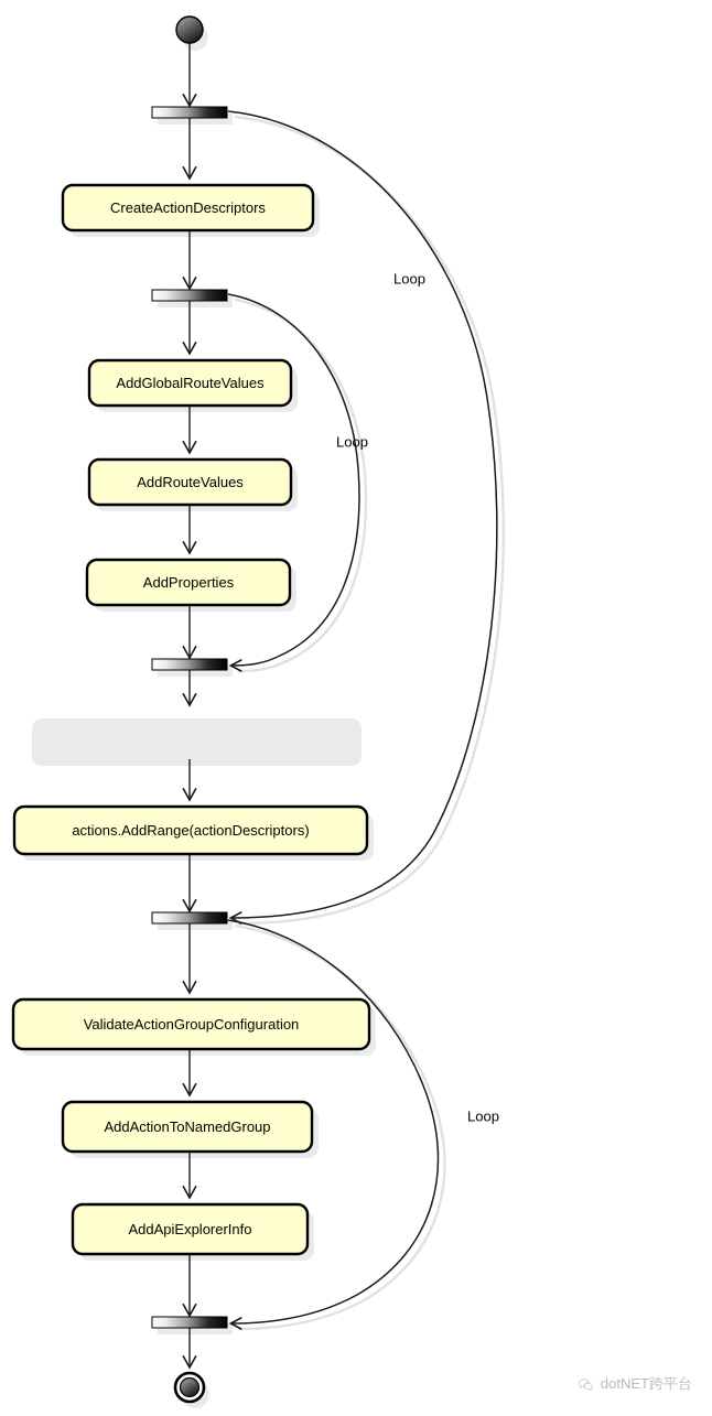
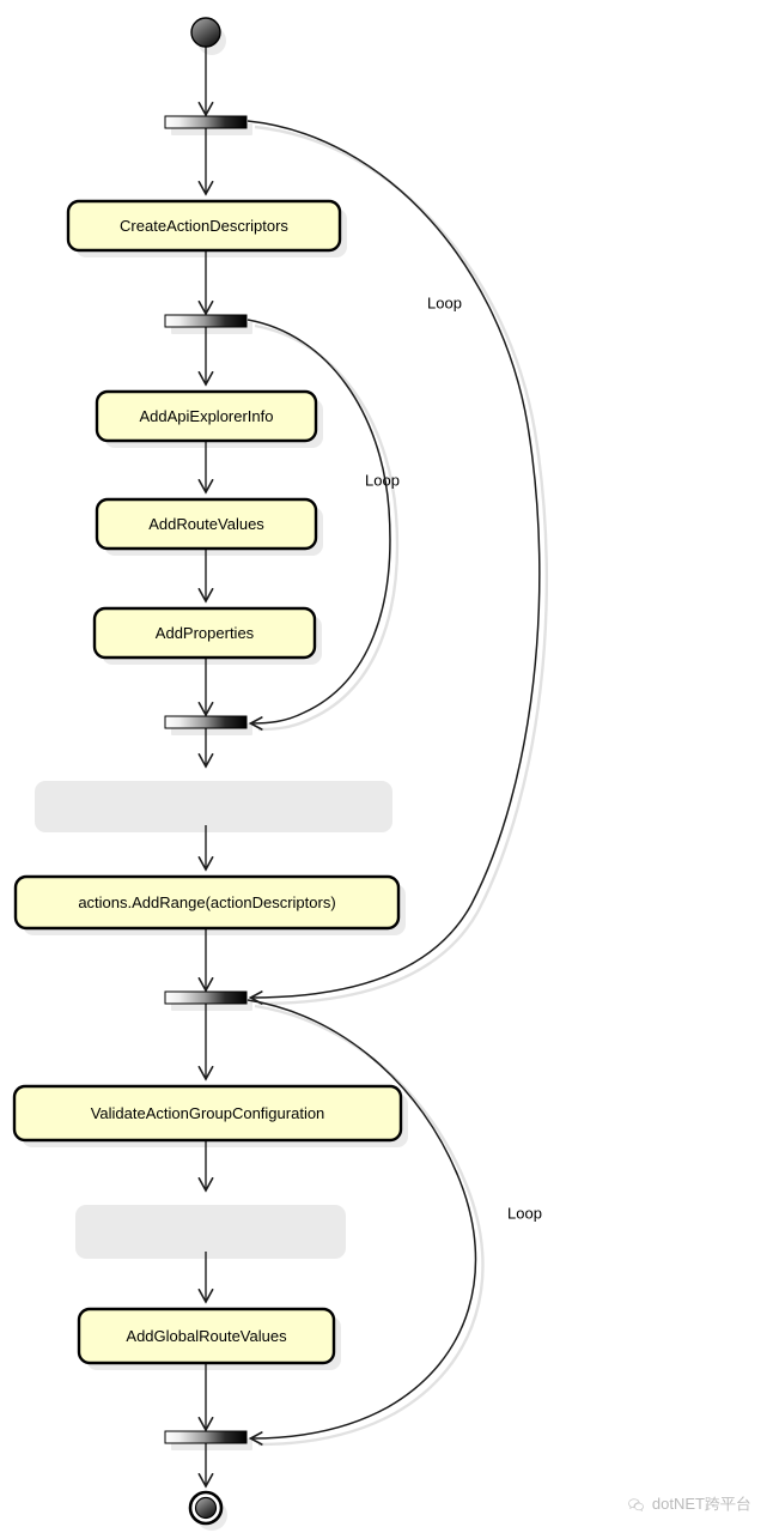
  CreateActionDescriptors
- AddGlobalRouteValues
+ AddApiExplorerInfo
  AddRouteValues
  AddProperties
  actions.AddRange(actionDescriptors)
  ValidateActionGroupConfiguration
- AddActionToNamedGroup
- AddApiExplorerInfo
+ AddGlobalRouteValues
  Loop
  Loop
  Loop
  dotNET跨平台
